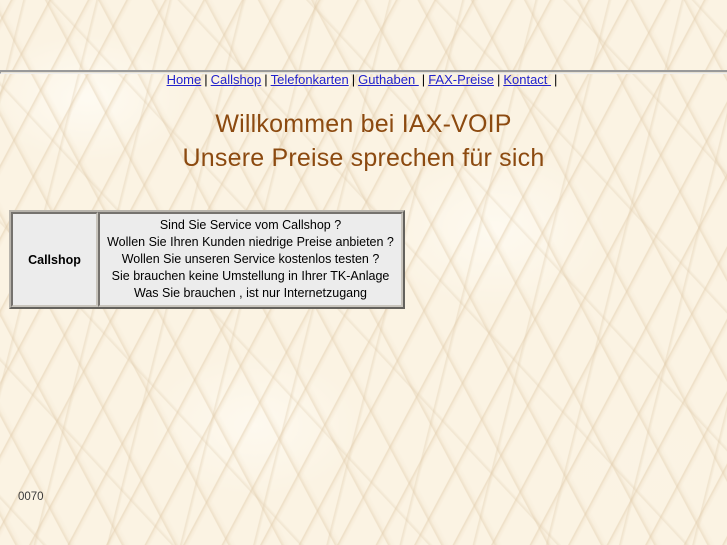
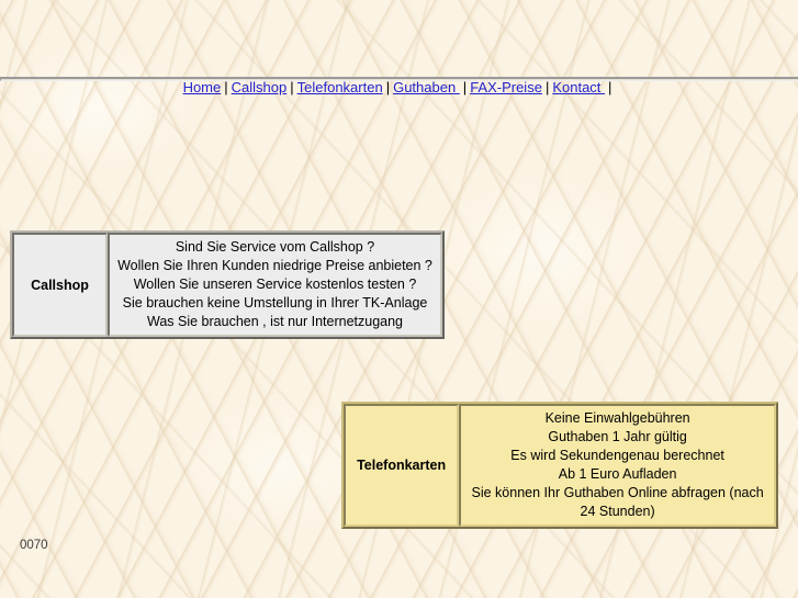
  Home | Callshop | Telefonkarten | Guthaben | FAX-Preise | Kontact |
- Willkommen bei IAX-VOIP
- Unsere Preise sprechen für sich
  Callshop	Sind Sie Service vom Callshop ? Wollen Sie Ihren Kunden niedrige Preise anbieten ? Wollen Sie unseren Service kostenlos testen ? Sie brauchen keine Umstellung in Ihrer TK-Anlage Was Sie brauchen , ist nur Internetzugang
+ Telefonkarten	Keine Einwahlgebühren Guthaben 1 Jahr gültig Es wird Sekundengenau berechnet Ab 1 Euro Aufladen Sie können Ihr Guthaben Online abfragen (nach 24 Stunden)
  0070
